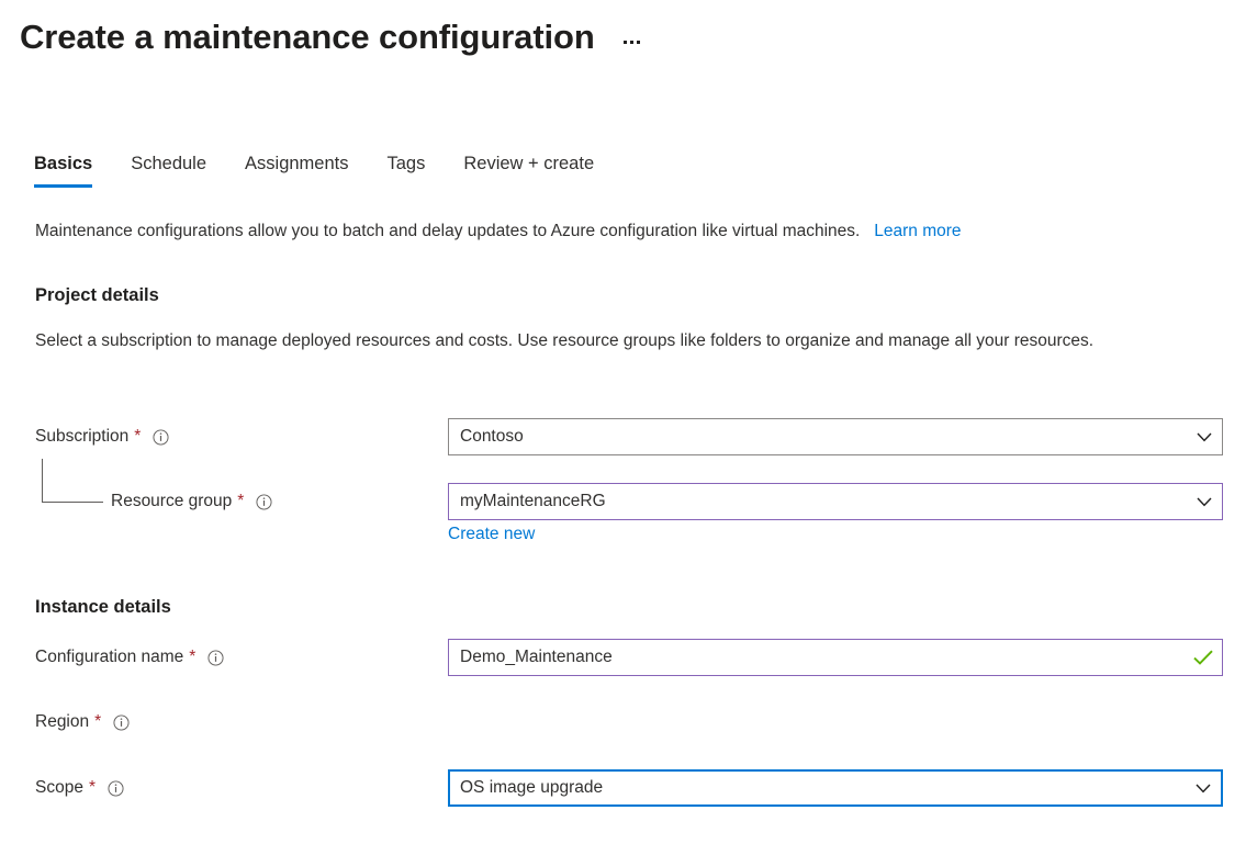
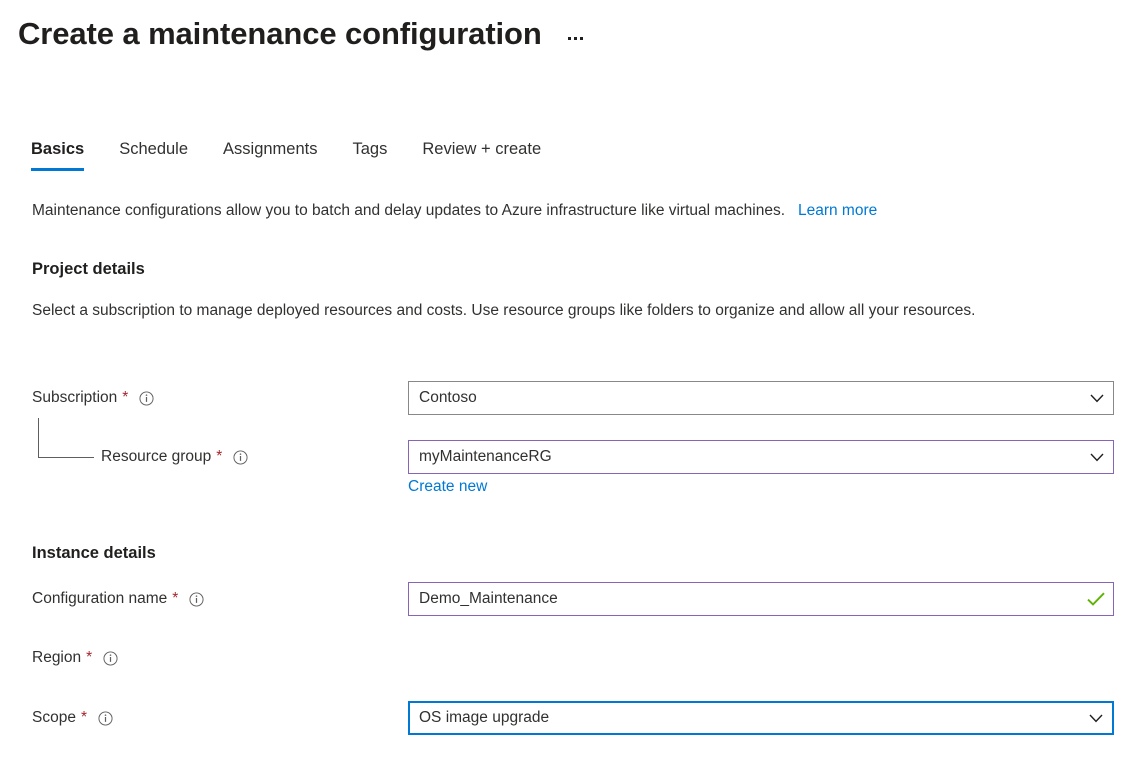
  Create a maintenance configuration
  Basics
  Schedule
  Assignments
  Tags
  Review + create
- Maintenance configurations allow you to batch and delay updates to Azure configuration like virtual machines. Learn more
+ Maintenance configurations allow you to batch and delay updates to Azure infrastructure like virtual machines. Learn more
  Project details
- Select a subscription to manage deployed resources and costs. Use resource groups like folders to organize and manage all your resources.
+ Select a subscription to manage deployed resources and costs. Use resource groups like folders to organize and allow all your resources.
  Subscription
  *
  Contoso
  Resource group
  *
  myMaintenanceRG
  Create new
  Instance details
  Configuration name
  *
  Demo_Maintenance
  Region
  *
  Scope
  *
  OS image upgrade
